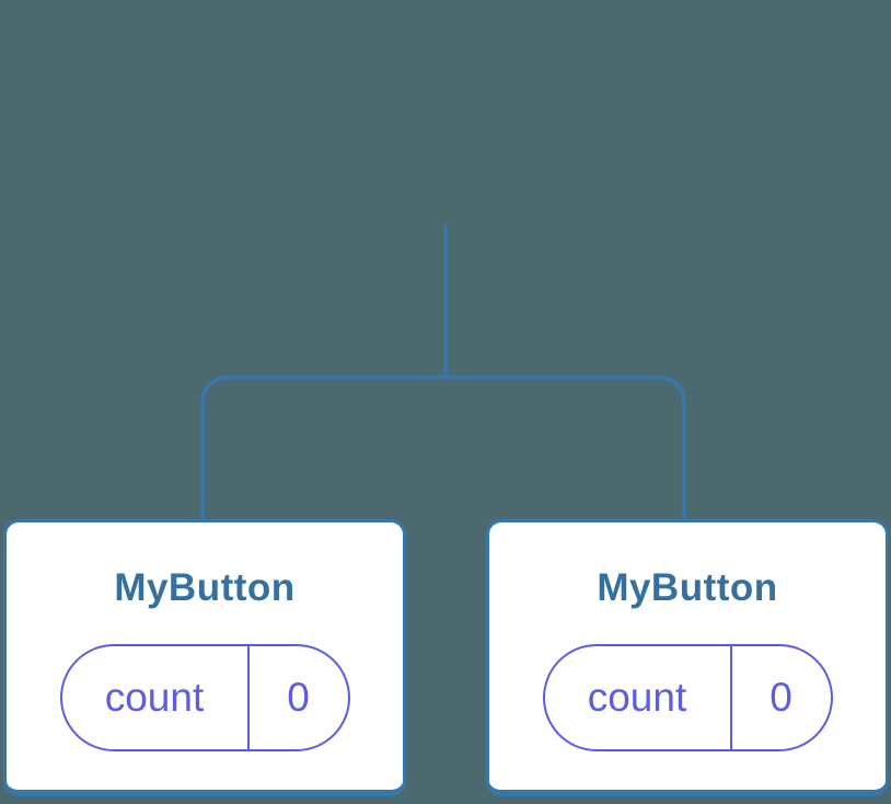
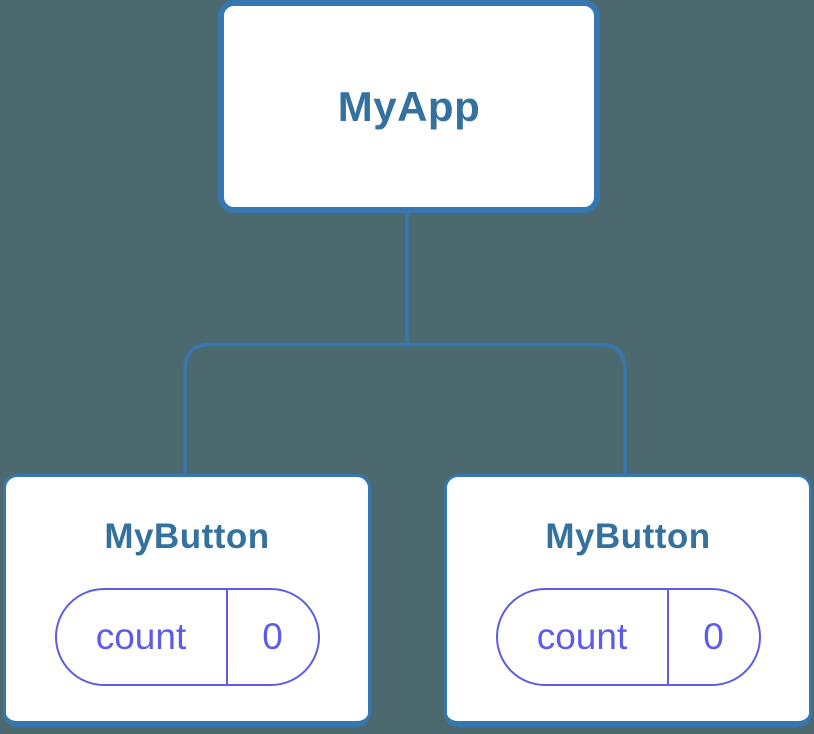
+ MyApp
  MyButton
  count
  0
  MyButton
  count
  0
